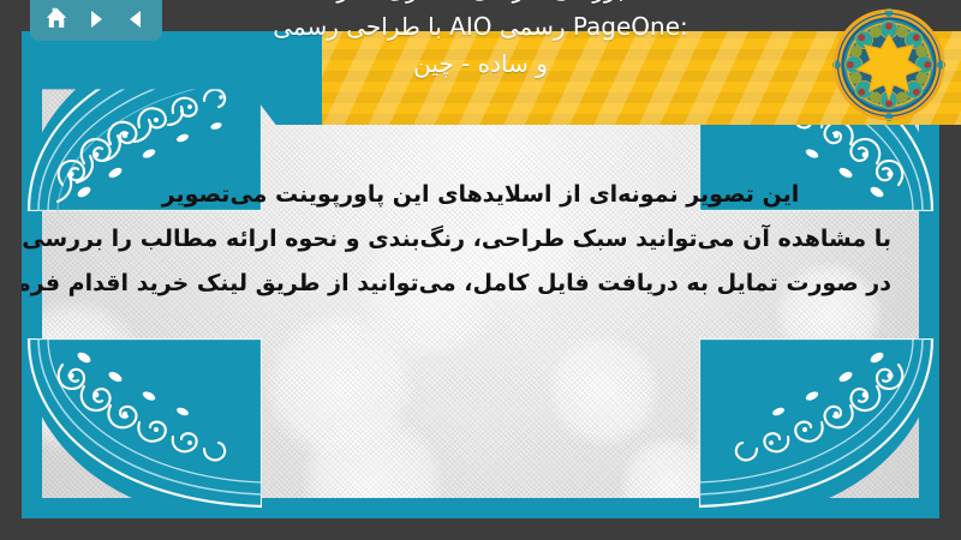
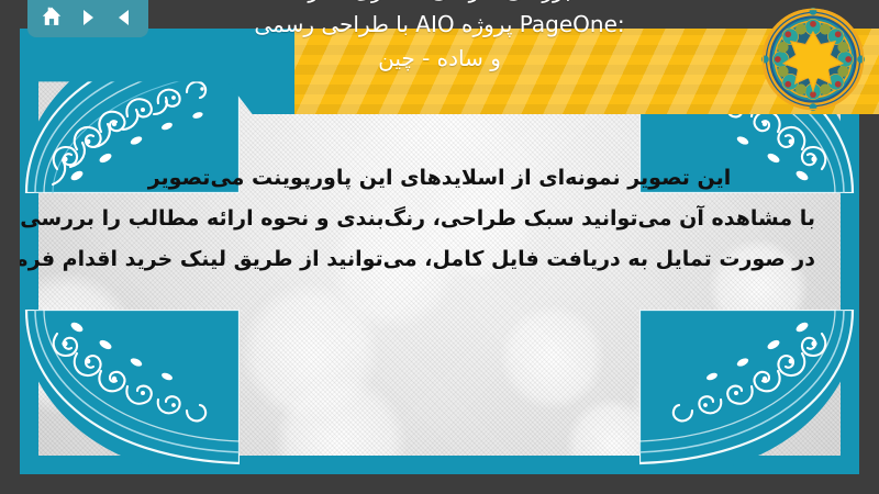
  این تصویر نمونه‌ای از اسلایدهای این پاورپوینت می‌تصویر
  با مشاهده آن می‌توانید سبک طراحی، رنگ‌بندی و نحوه ارائه مطالب را بررسی
  در صورت تمایل به دریافت فایل کامل، می‌توانید از طریق لینک خرید اقدام فرم
- PageOne: رسمی AIO با طراحی رسمی
+ PageOne: پروژه AIO با طراحی رسمی
  و ساده - چین
